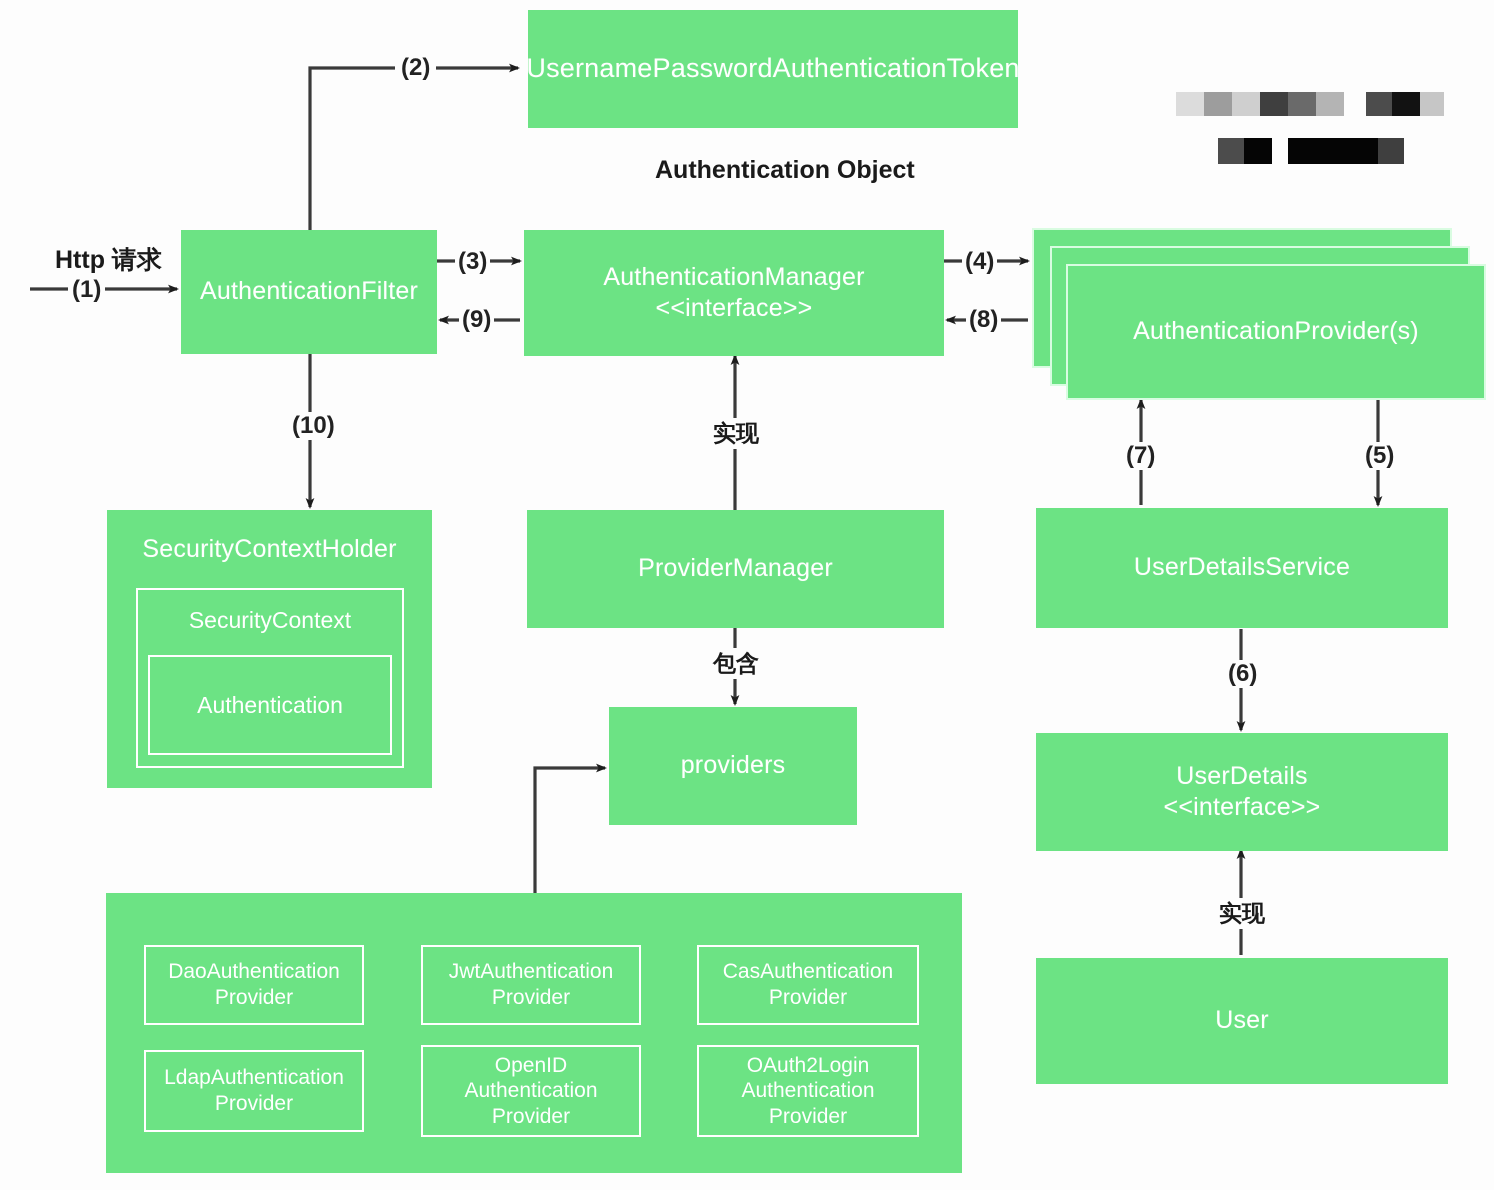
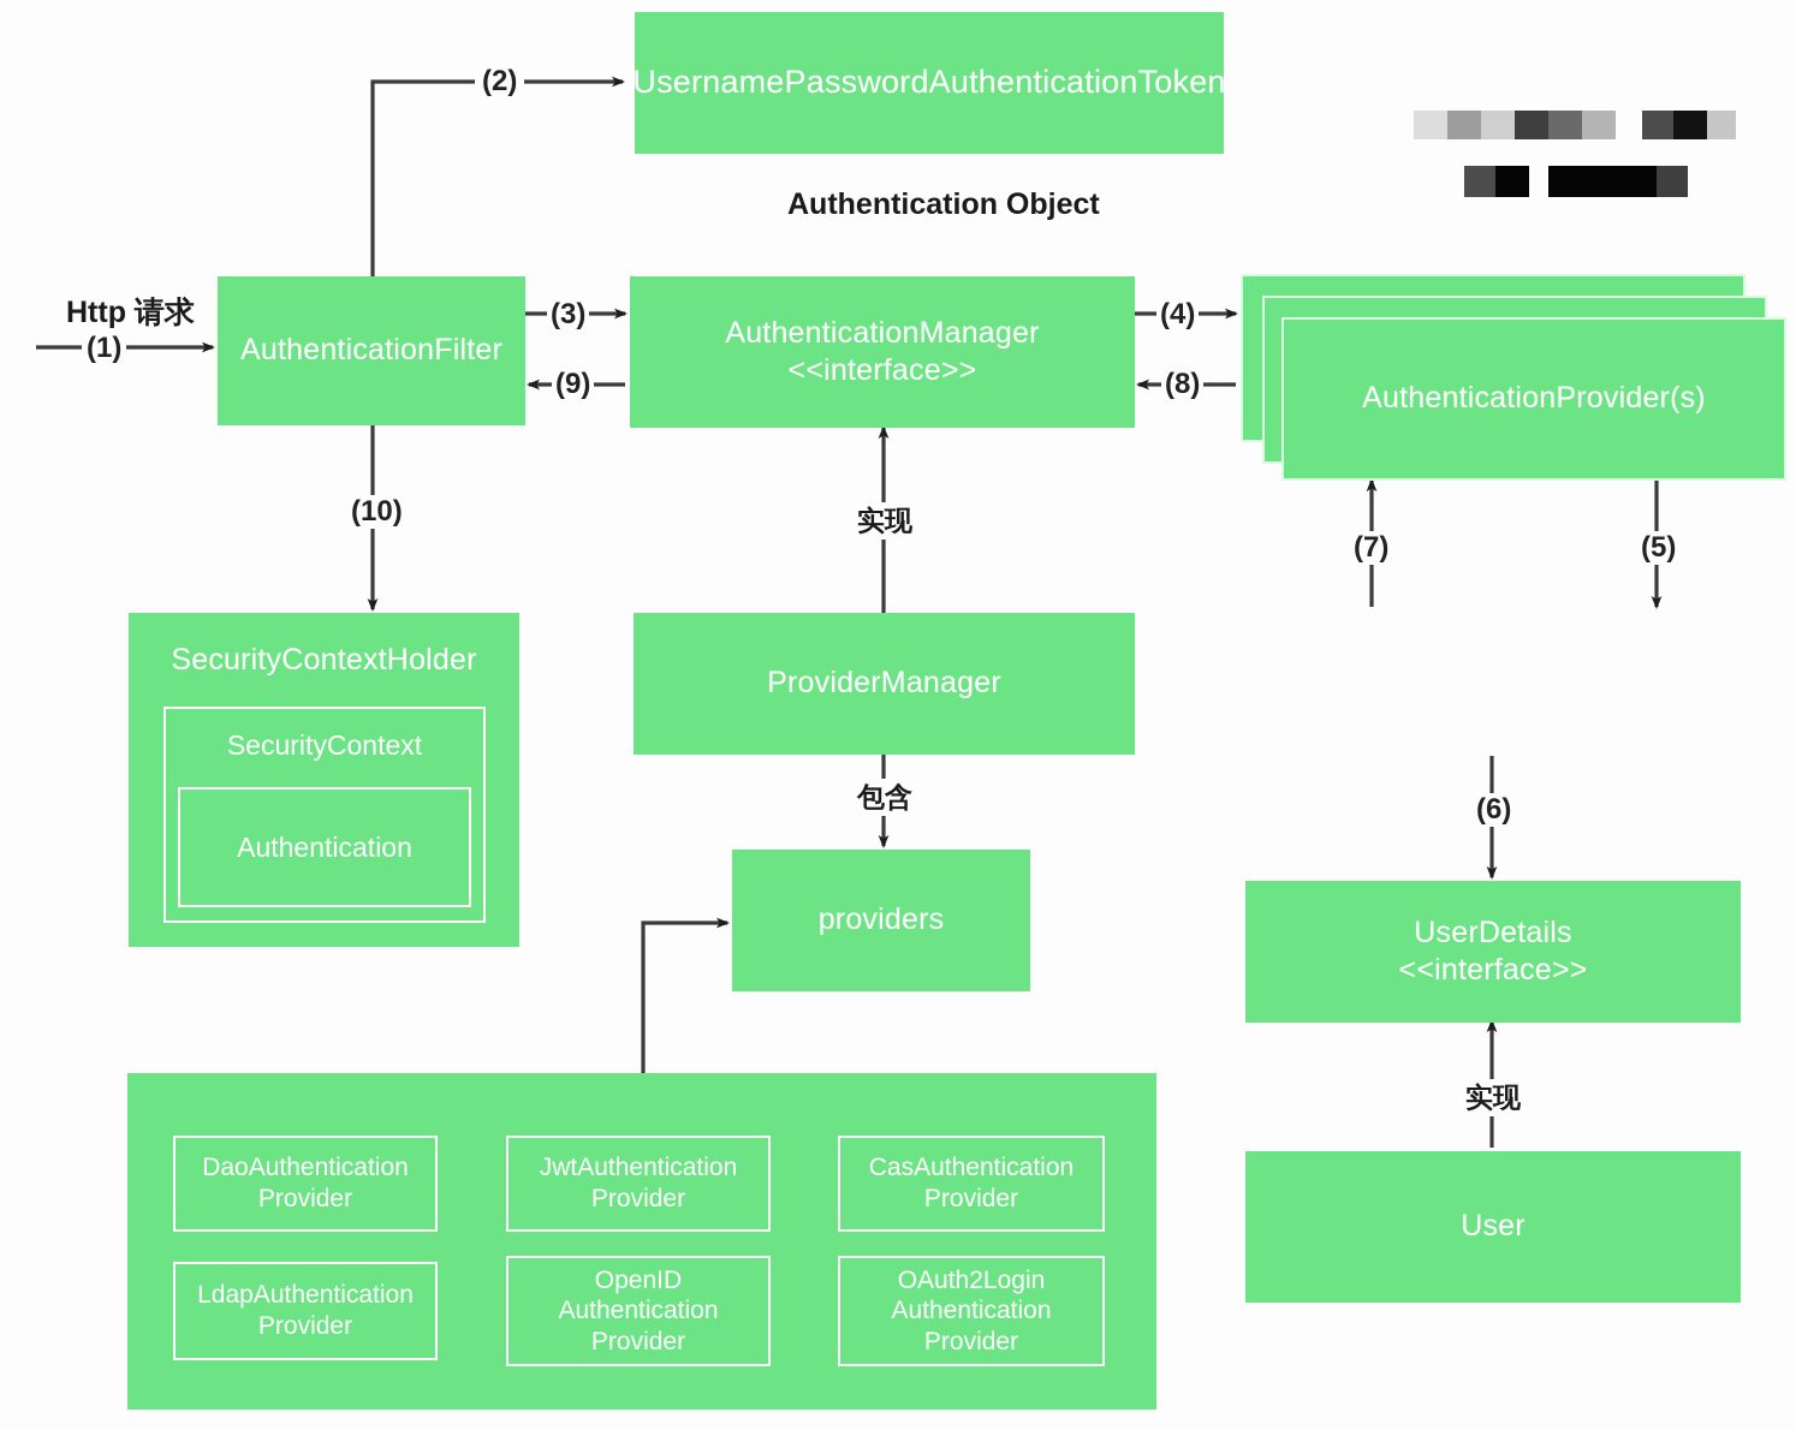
  UsernamePasswordAuthenticationToken
  Authentication Object
  Http 请求
  AuthenticationFilter
  AuthenticationManager
  <<interface>>
  AuthenticationProvider(s)
  SecurityContextHolder
  SecurityContext
  Authentication
  ProviderManager
  providers
- UserDetailsService
  UserDetails
  <<interface>>
  User
  DaoAuthentication
  Provider
  JwtAuthentication
  Provider
  CasAuthentication
  Provider
  LdapAuthentication
  Provider
  OpenID
  Authentication
  Provider
  OAuth2Login
  Authentication
  Provider
  (1)
  (2)
  (3)
  (9)
  (4)
  (8)
  (10)
  (5)
  (7)
  (6)
  实现
  包含
  实现
